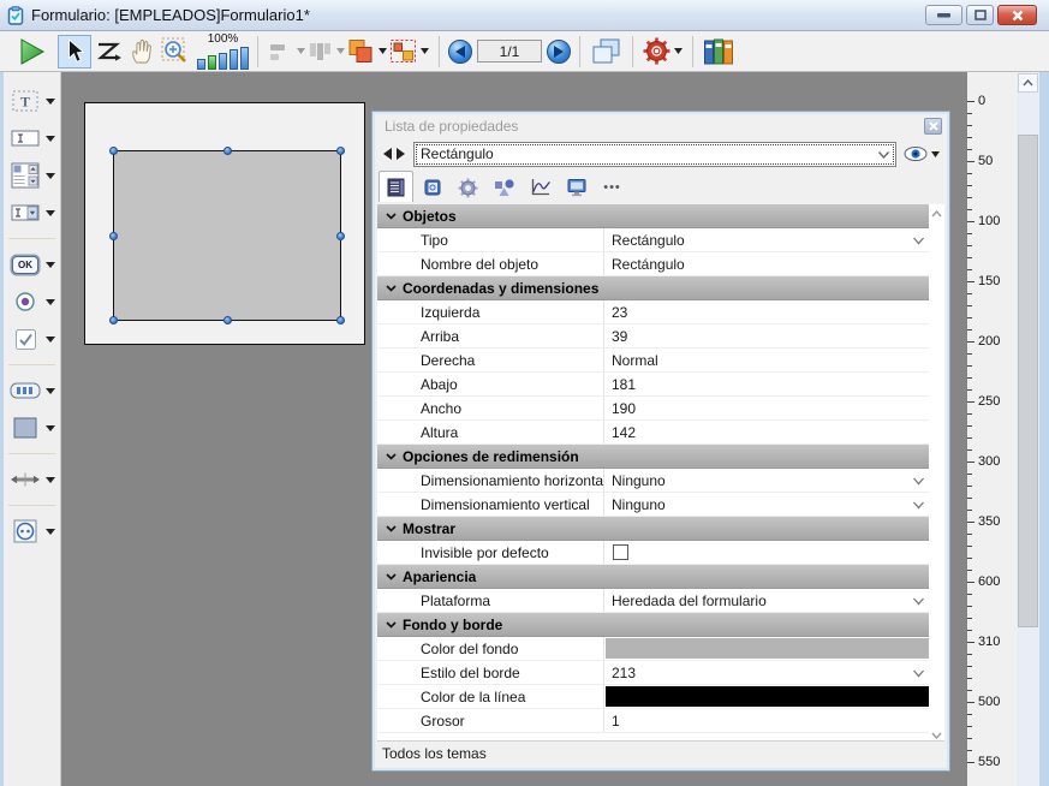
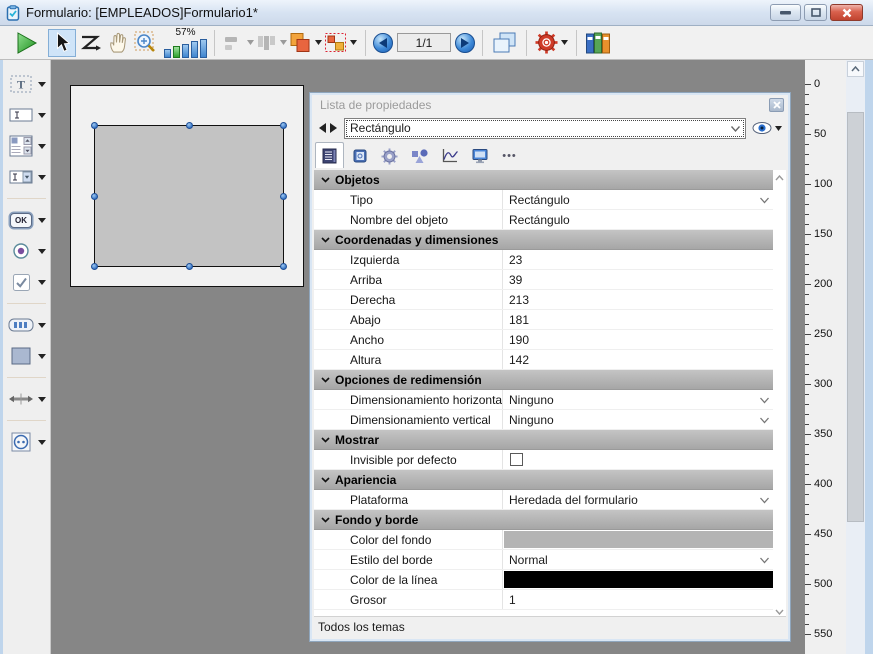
  Formulario: [EMPLEADOS]Formulario1*
- 100%
+ 57%
  1/1
  T
  OK
  Lista de propiedades
  Rectángulo
  •••
  Objetos
  Tipo
  Rectángulo
  Nombre del objeto
  Rectángulo
  Coordenadas y dimensiones
  Izquierda
  23
  Arriba
  39
  Derecha
- Normal
+ 213
  Abajo
  181
  Ancho
  190
  Altura
  142
  Opciones de redimensión
  Dimensionamiento horizonta
  Ninguno
  Dimensionamiento vertical
  Ninguno
  Mostrar
  Invisible por defecto
  Apariencia
  Plataforma
  Heredada del formulario
  Fondo y borde
  Color del fondo
  Estilo del borde
- 213
+ Normal
  Color de la línea
  Grosor
  1
  Todos los temas
  0
  50
  100
  150
  200
  250
  300
  350
- 600
+ 400
- 310
+ 450
  500
  550
